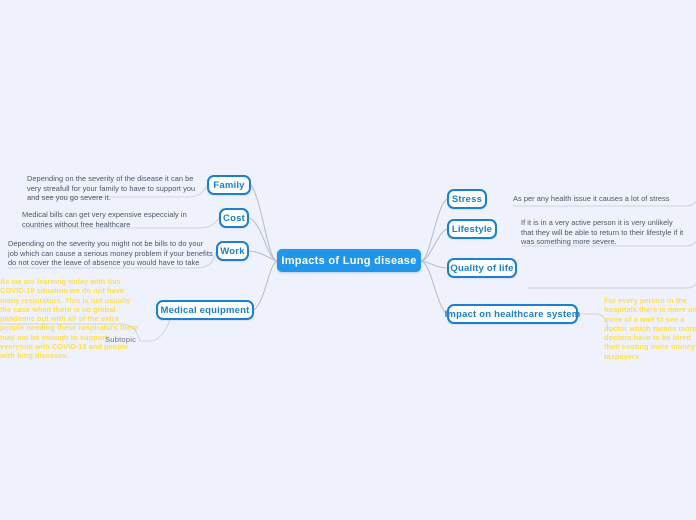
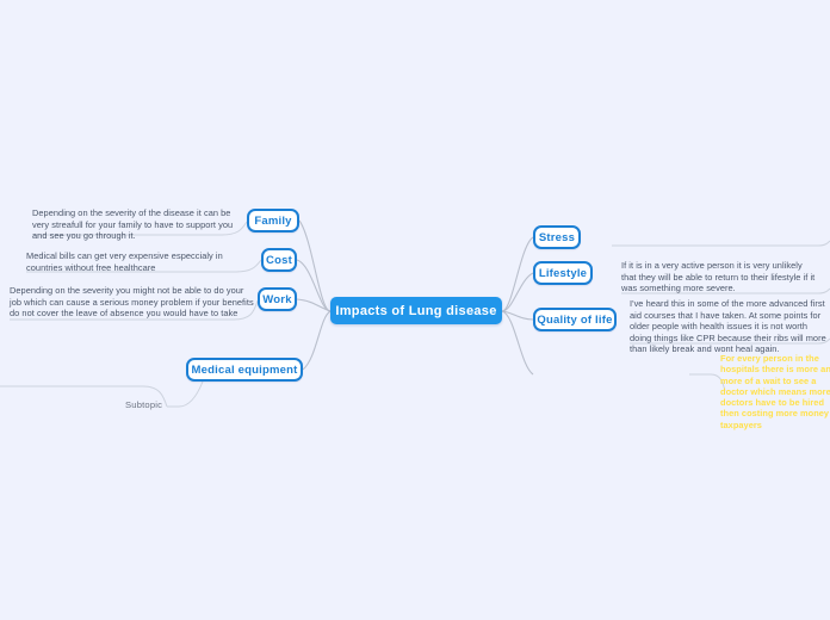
- Depending on the severity of the disease it can be very streafull for your family to have to support you and see you go severe it.
+ Depending on the severity of the disease it can be very streafull for your family to have to support you and see you go through it.
  Medical bills can get very expensive especcialy in countries without free healthcare
- Depending on the severity you might not be bills to do your job which can cause a serious money problem if your benefits do not cover the leave of absence you would have to take
+ Depending on the severity you might not be able to do your job which can cause a serious money problem if your benefits do not cover the leave of absence you would have to take
- As we are learning today with this COVID-19 situation we do not have many respirators. This is not usually the case when there is no global pandemic but with all of the extra people needing these respirators there may not be enough to support everyone with COVID-19 and people with lung diseases.
  Subtopic
  Family
  Cost
  Work
  Medical equipment
  Impacts of Lung disease
  Stress
  Lifestyle
  Quality of life
- Impact on healthcare system
- As per any health issue it causes a lot of stress
  If it is in a very active person it is very unlikely that they will be able to return to their lifestyle if it was something more severe.
+ I've heard this in some of the more advanced first aid courses that I have taken. At some points for older people with health issues it is not worth doing things like CPR because their ribs will more than likely break and wont heal again.
  For every person in the hospitals there is more an more of a wait to see a doctor which means more doctors have to be hired then costing more money taxpayers
